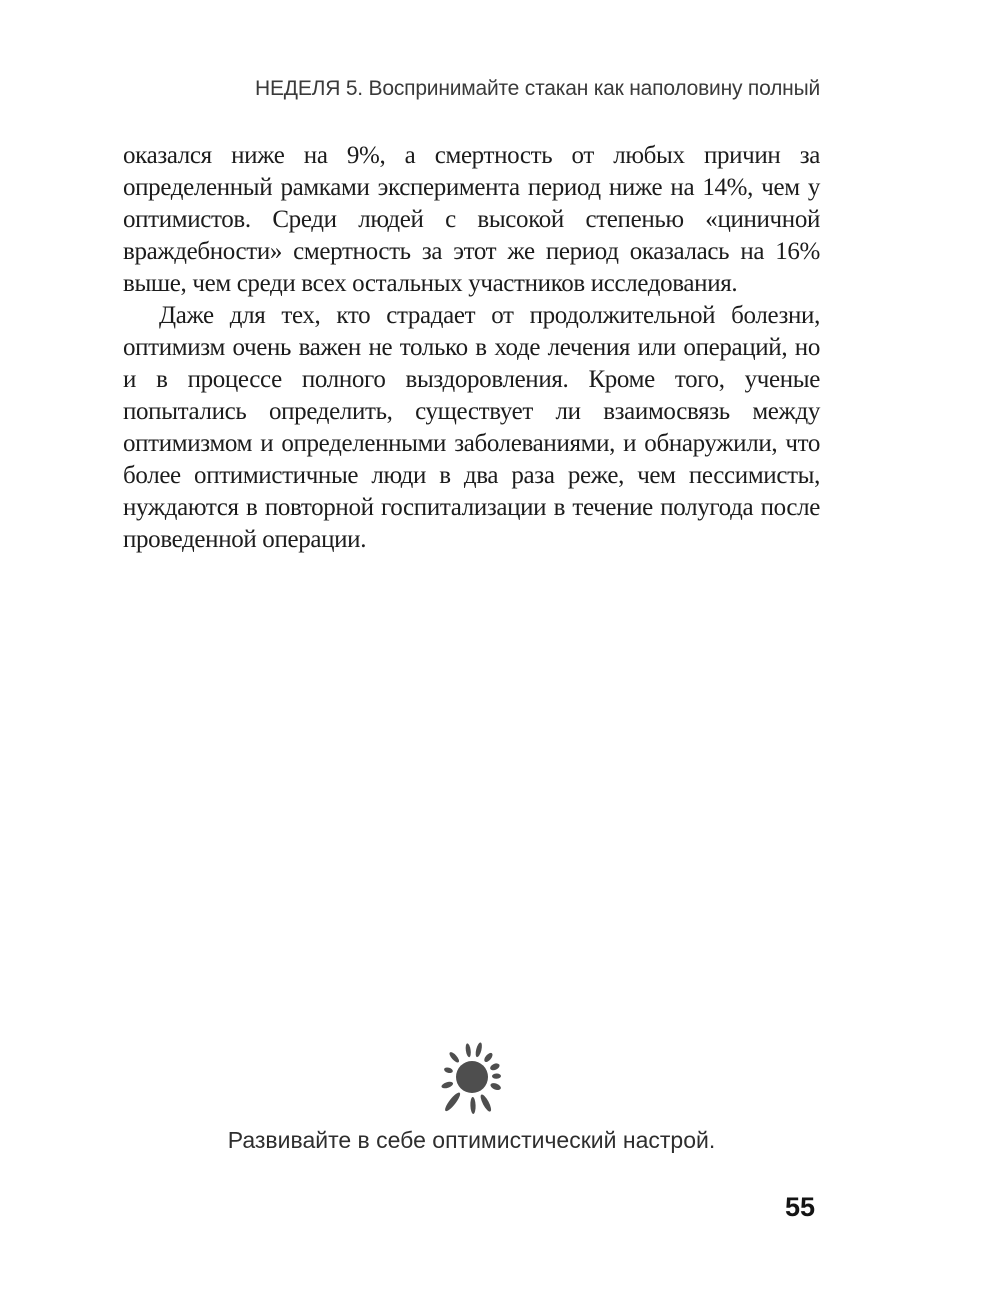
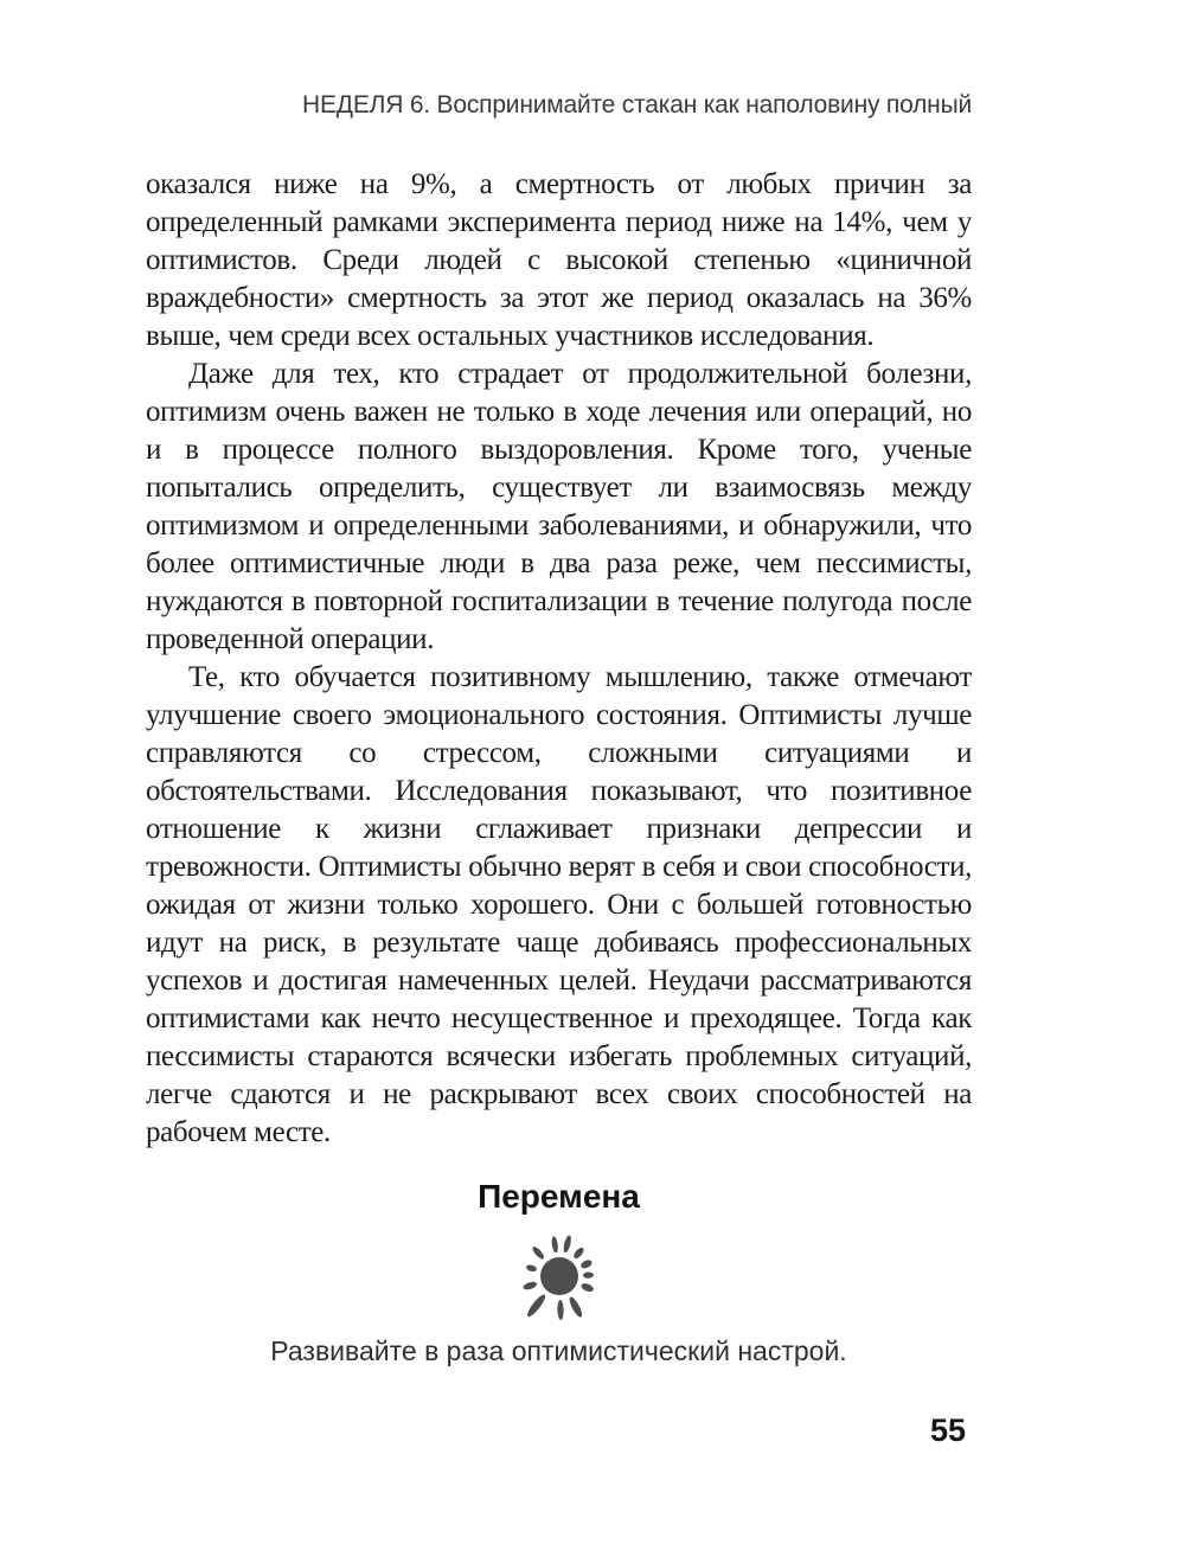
- НЕДЕЛЯ 5. Воспринимайте стакан как наполовину полный
+ НЕДЕЛЯ 6. Воспринимайте стакан как наполовину полный
- оказался ниже на 9%, а смертность от любых причин за определенный рамками эксперимента период ниже на 14%, чем у оптимистов. Среди людей с высокой степенью «циничной враждебности» смертность за этот же период оказалась на 16% выше, чем среди всех остальных участников исследования.
+ оказался ниже на 9%, а смертность от любых причин за определенный рамками эксперимента период ниже на 14%, чем у оптимистов. Среди людей с высокой степенью «циничной враждебности» смертность за этот же период оказалась на 36% выше, чем среди всех остальных участников исследования.
  Даже для тех, кто страдает от продолжительной болезни, оптимизм очень важен не только в ходе лечения или операций, но и в процессе полного выздоровления. Кроме того, ученые попытались определить, существует ли взаимосвязь между оптимизмом и определенными заболеваниями, и обнаружили, что более оптимистичные люди в два раза реже, чем пессимисты, нуждаются в повторной госпитализации в течение полугода после проведенной операции.
+ Те, кто обучается позитивному мышлению, также отмечают улучшение своего эмоционального состояния. Оптимисты лучше справляются со стрессом, сложными ситуациями и обстоятельствами. Исследования показывают, что позитивное отношение к жизни сглаживает признаки депрессии и тревожности. Оптимисты обычно верят в себя и свои способности, ожидая от жизни только хорошего. Они с большей готовностью идут на риск, в результате чаще добиваясь профессиональных успехов и достигая намеченных целей. Неудачи рассматриваются оптимистами как нечто несущественное и преходящее. Тогда как пессимисты стараются всячески избегать проблемных ситуаций, легче сдаются и не раскрывают всех своих способностей на рабочем месте.
+ Перемена
- Развивайте в себе оптимистический настрой.
+ Развивайте в раза оптимистический настрой.
  55
